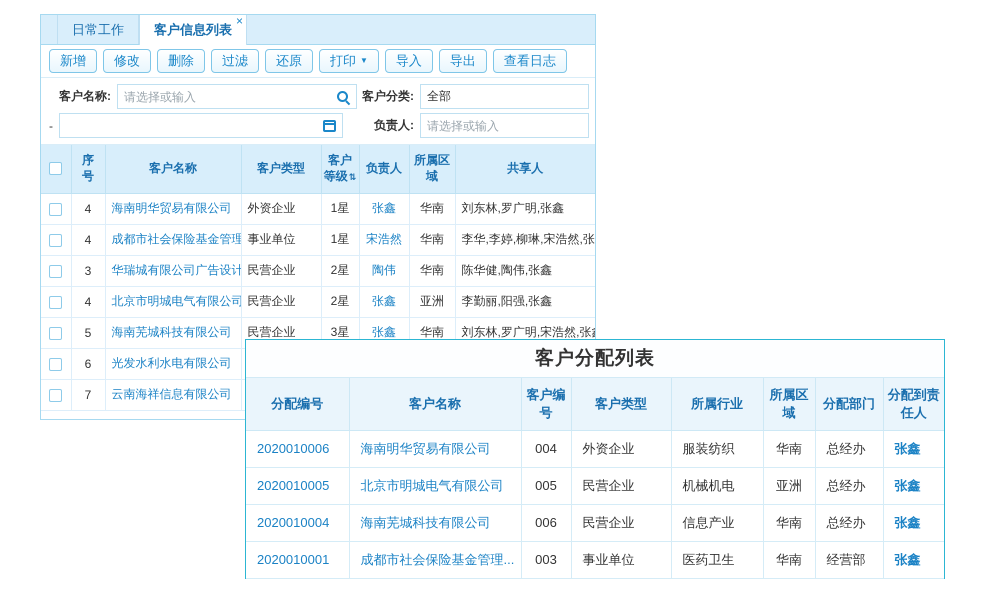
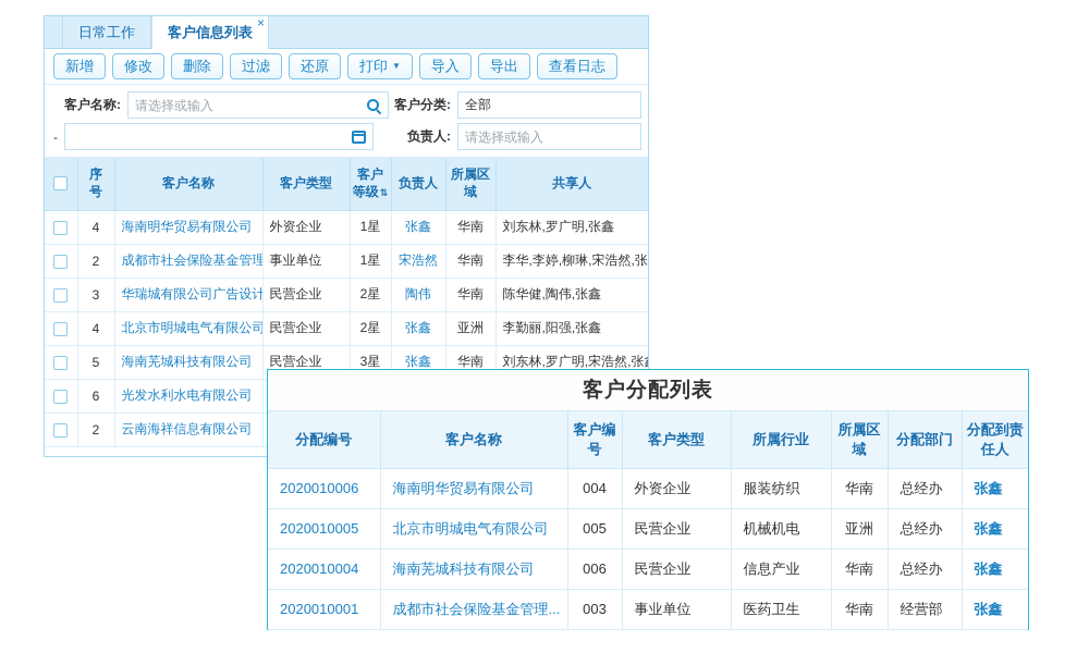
  日常工作
  客户信息列表
  ×
  新增
  修改
  删除
  过滤
  还原
  打印
  ▼
  导入
  导出
  查看日志
  客户名称:
  请选择或输入
  客户分类:
  全部
  -
  负责人:
  请选择或输入
  	序号	客户名称	客户类型	客户等级⇅	负责人	所属区域	共享人
  	4	海南明华贸易有限公司	外资企业	1星	张鑫	华南	刘东林,罗广明,张鑫
- 	4	成都市社会保险基金管理	事业单位	1星	宋浩然	华南	李华,李婷,柳琳,宋浩然,张
+ 	2	成都市社会保险基金管理	事业单位	1星	宋浩然	华南	李华,李婷,柳琳,宋浩然,张
  	3	华瑞城有限公司广告设计	民营企业	2星	陶伟	华南	陈华健,陶伟,张鑫
  	4	北京市明城电气有限公司	民营企业	2星	张鑫	亚洲	李勤丽,阳强,张鑫
  	5	海南芜城科技有限公司	民营企业	3星	张鑫	华南	刘东林,罗广明,宋浩然,张
  	6	光发水利水电有限公司
- 	7	云南海祥信息有限公司
+ 	2	云南海祥信息有限公司
  客户分配列表
  分配编号	客户名称	客户编号	客户类型	所属行业	所属区域	分配部门	分配到责任人
  2020010006	海南明华贸易有限公司	004	外资企业	服装纺织	华南	总经办	张鑫
  2020010005	北京市明城电气有限公司	005	民营企业	机械机电	亚洲	总经办	张鑫
  2020010004	海南芜城科技有限公司	006	民营企业	信息产业	华南	总经办	张鑫
  2020010001	成都市社会保险基金管理...	003	事业单位	医药卫生	华南	经营部	张鑫
